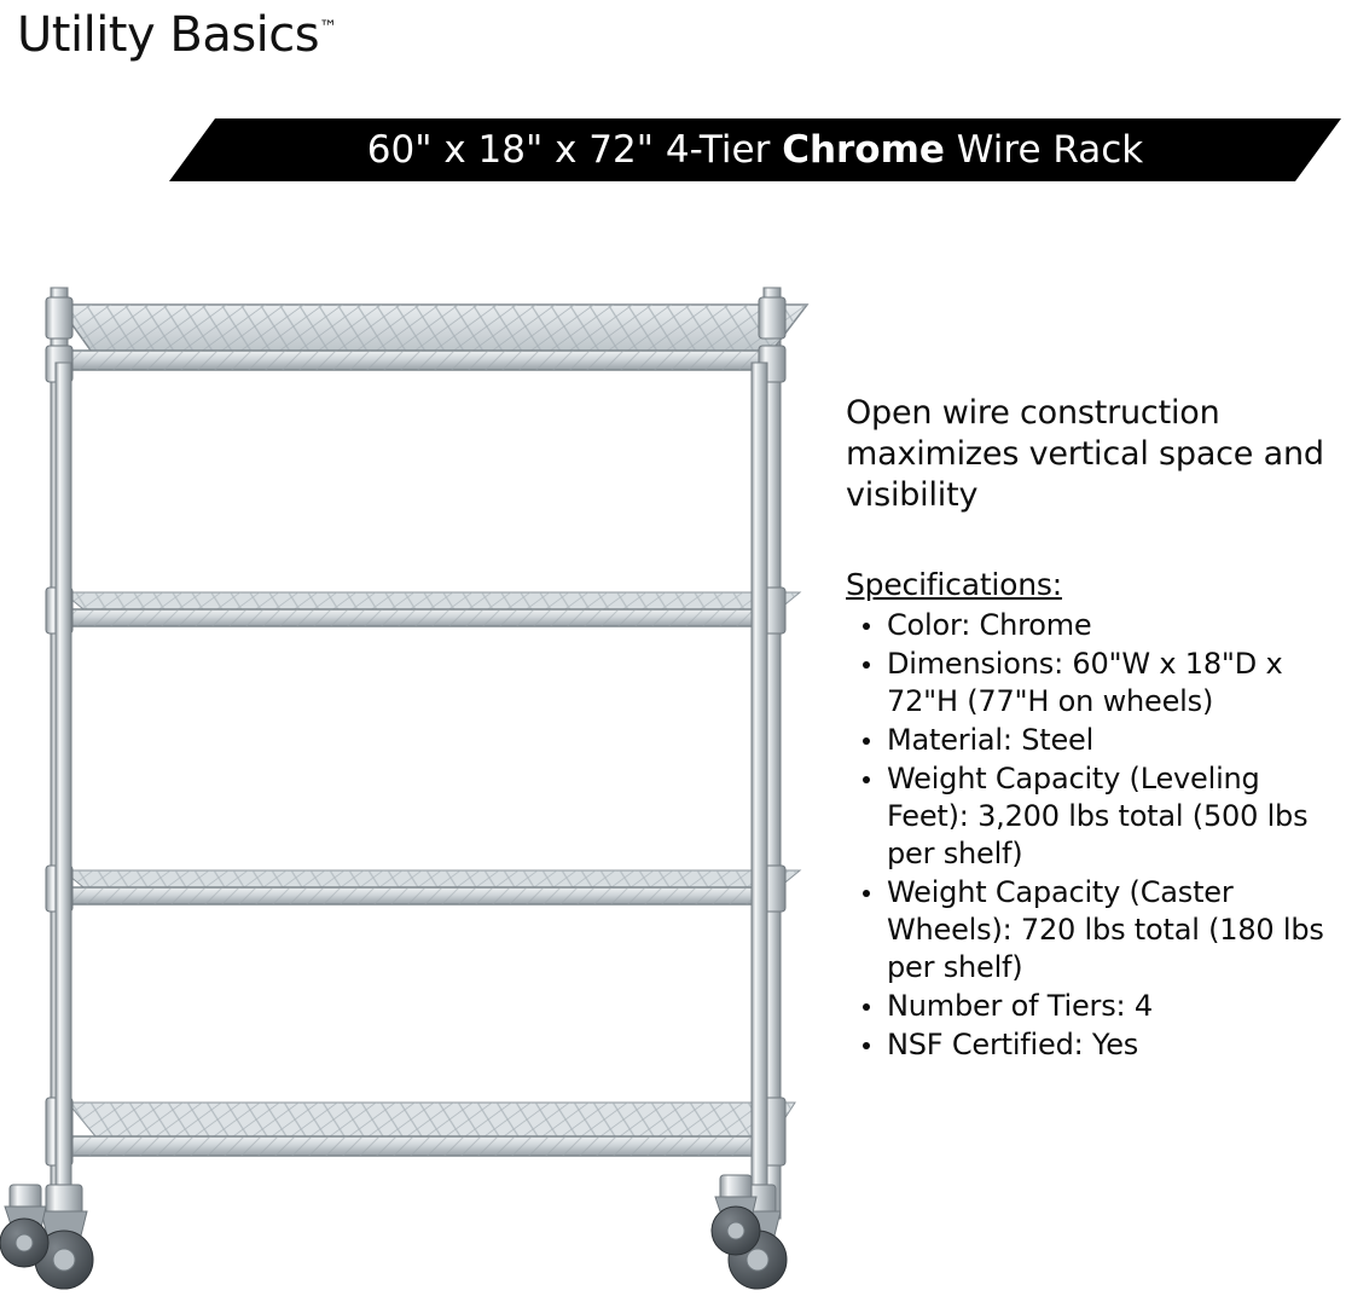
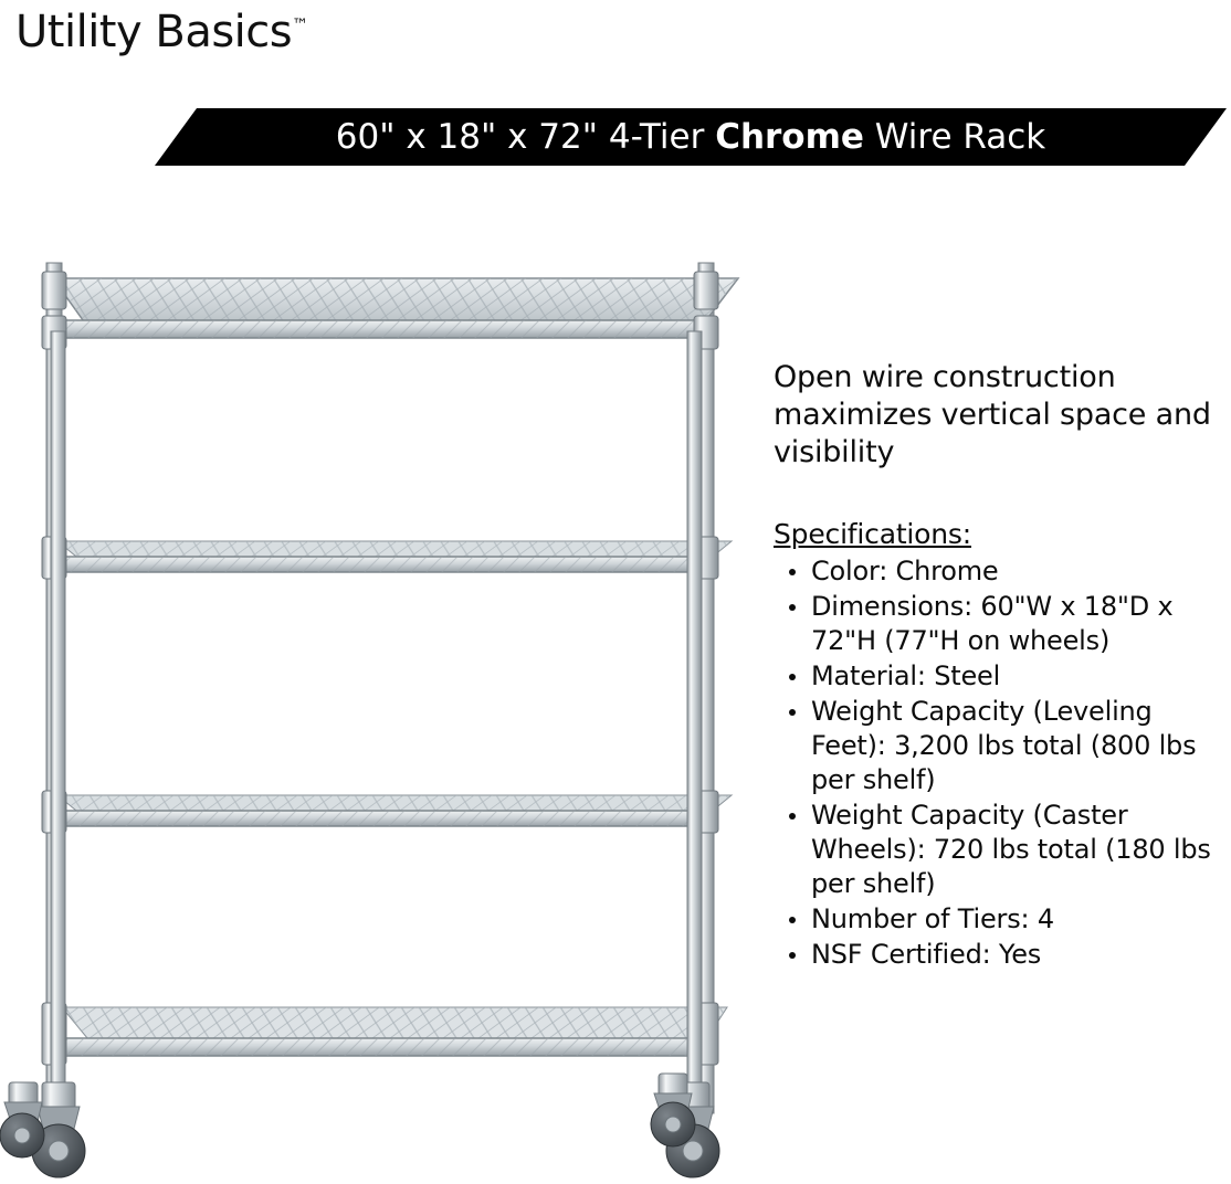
  Utility Basics™
  60" x 18" x 72" 4-Tier Chrome Wire Rack
  Open wire construction maximizes vertical space and visibility
  Specifications:
  Color: Chrome
  Dimensions: 60"W x 18"D x 72"H (77"H on wheels)
  Material: Steel
- Weight Capacity (Leveling Feet): 3,200 lbs total (500 lbs per shelf)
+ Weight Capacity (Leveling Feet): 3,200 lbs total (800 lbs per shelf)
  Weight Capacity (Caster Wheels): 720 lbs total (180 lbs per shelf)
  Number of Tiers: 4
  NSF Certified: Yes
